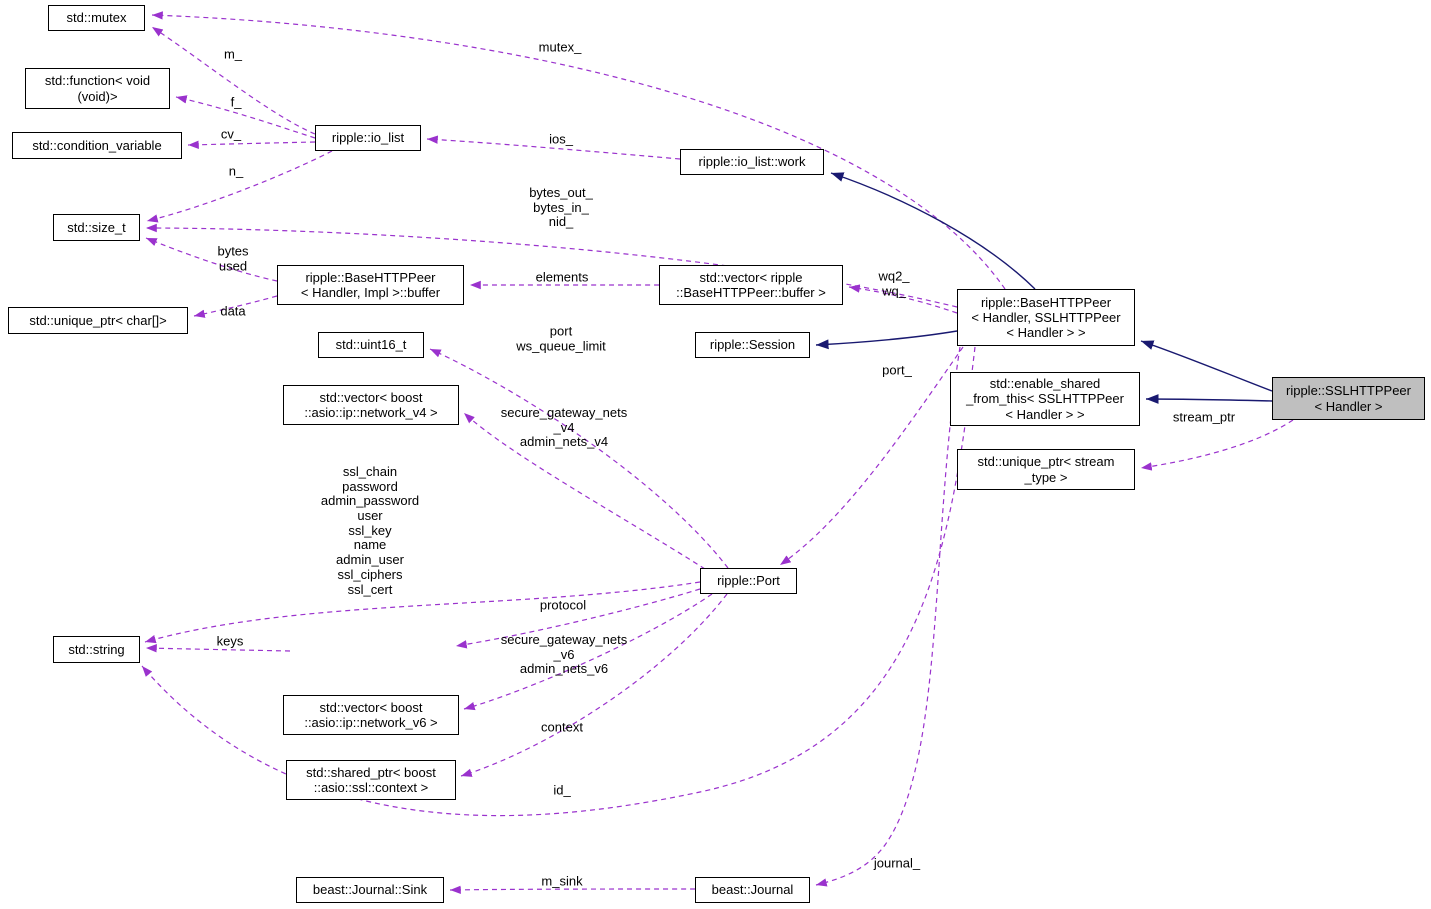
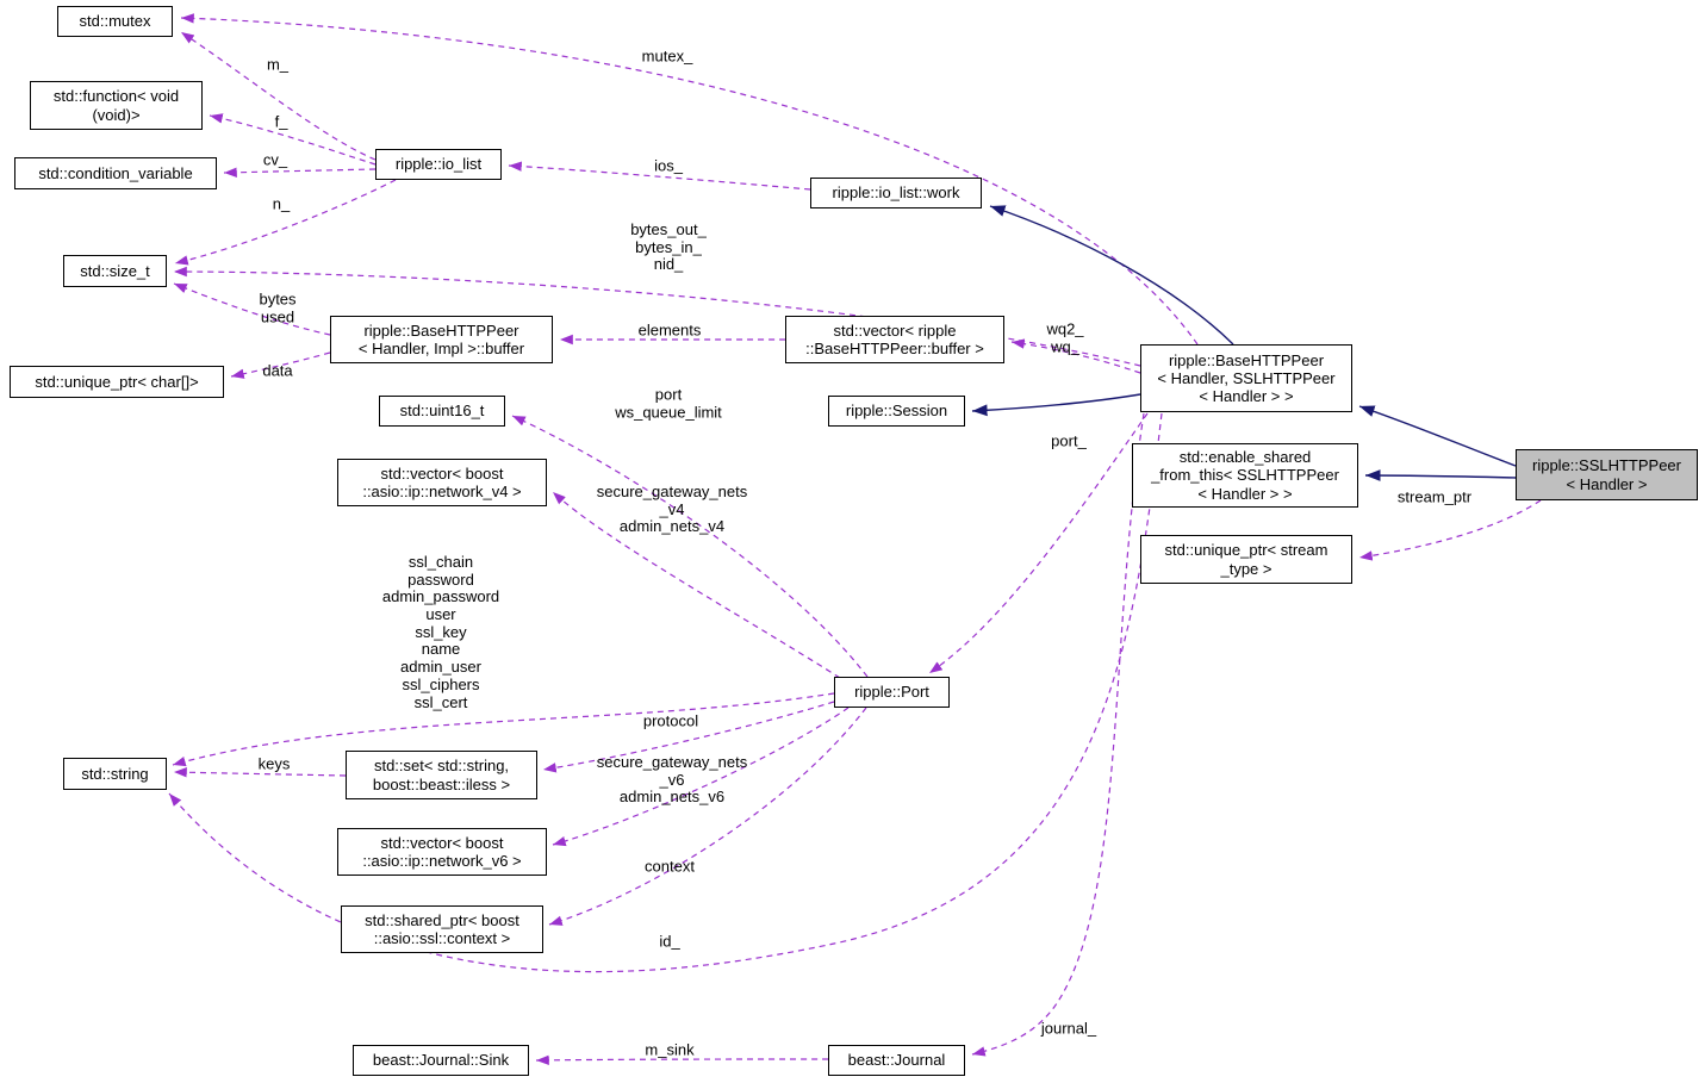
  std::mutex
  std::function< void
  (void)>
  std::condition_variable
  std::size_t
  std::unique_ptr< char[]>
  ripple::io_list
  ripple::io_list::work
  ripple::BaseHTTPPeer
  < Handler, Impl >::buffer
  std::vector< ripple
  ::BaseHTTPPeer::buffer >
  ripple::Session
  ripple::BaseHTTPPeer
  < Handler, SSLHTTPPeer
  < Handler > >
  std::uint16_t
  std::vector< boost
  ::asio::ip::network_v4 >
  std::enable_shared
  _from_this< SSLHTTPPeer
  < Handler > >
  ripple::SSLHTTPPeer
  < Handler >
  std::unique_ptr< stream
  _type >
  ripple::Port
  std::string
+ std::set< std::string,
+ boost::beast::iless >
  std::vector< boost
  ::asio::ip::network_v6 >
  std::shared_ptr< boost
  ::asio::ssl::context >
  beast::Journal::Sink
  beast::Journal
  m_
  mutex_
  f_
  cv_
  n_
  ios_
  bytes_out_
  bytes_in_
  nid_
  bytes
  used
  elements
  wq2_
  wq_
  data
  port
  ws_queue_limit
  port_
  stream_ptr
  secure_gateway_nets
  _v4
  admin_nets_v4
  ssl_chain
  password
  admin_password
  user
  ssl_key
  name
  admin_user
  ssl_ciphers
  ssl_cert
  protocol
  keys
  secure_gateway_nets
  _v6
  admin_nets_v6
  context
  id_
  m_sink
  journal_
